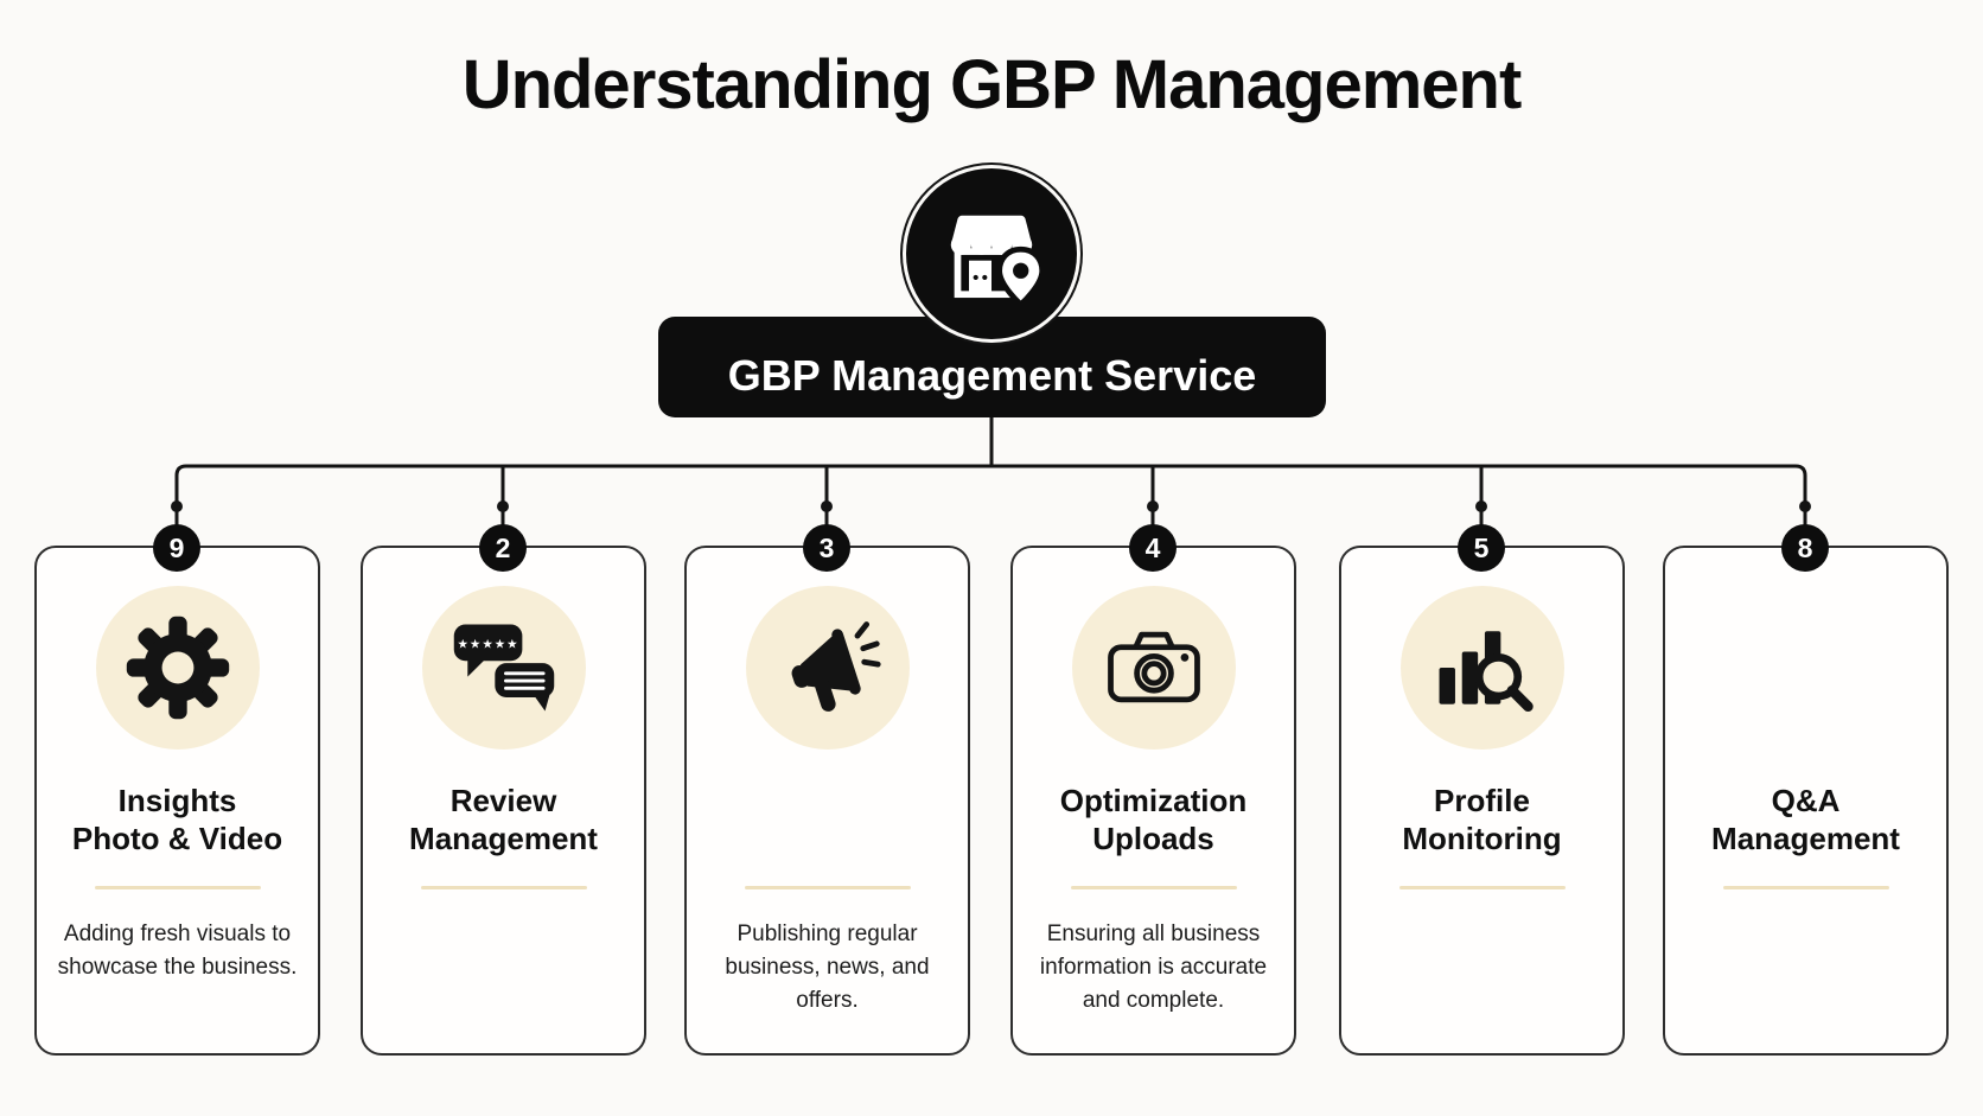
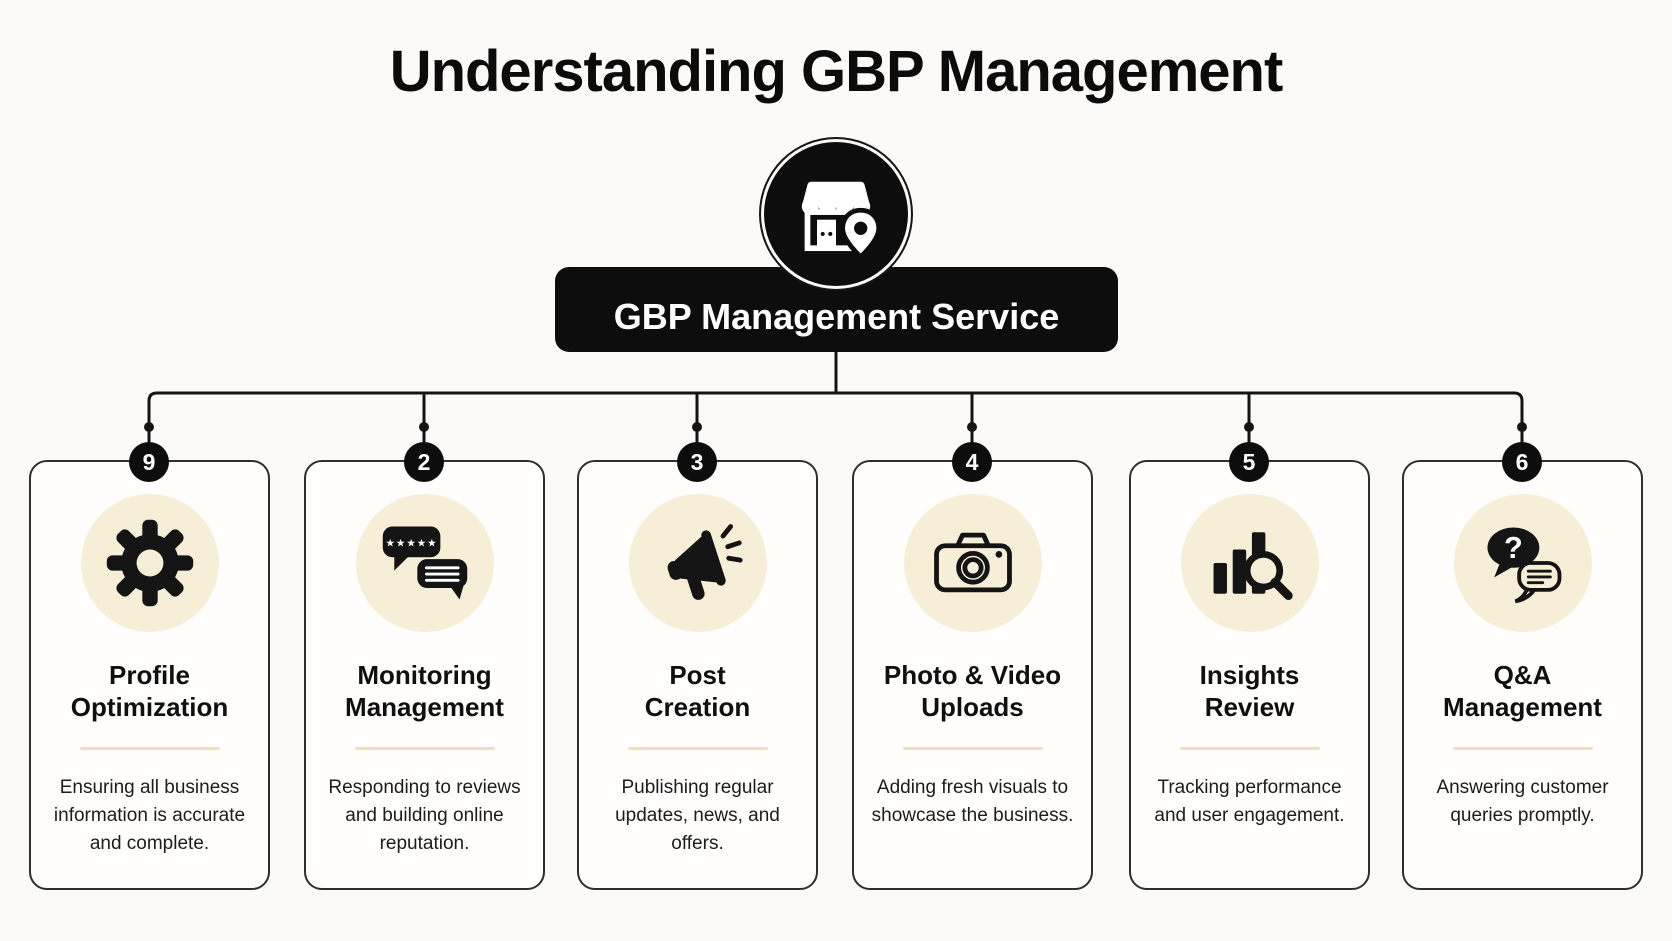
  Understanding GBP Management
  GBP Management Service
  9
  2
  3
  4
  5
- 8
+ 6
- Insights
+ Profile
- Photo & Video
+ Optimization
- Adding fresh visuals to showcase the business.
+ Ensuring all business information is accurate and complete.
  ★★★★★
- Review
+ Monitoring
  Management
+ Responding to reviews and building online reputation.
+ Post
+ Creation
- Publishing regular business, news, and offers.
+ Publishing regular updates, news, and offers.
- Optimization
+ Photo & Video
  Uploads
- Ensuring all business information is accurate and complete.
+ Adding fresh visuals to showcase the business.
- Profile
+ Insights
- Monitoring
+ Review
+ Tracking performance and user engagement.
+ ?
  Q&A
  Management
+ Answering customer queries promptly.
